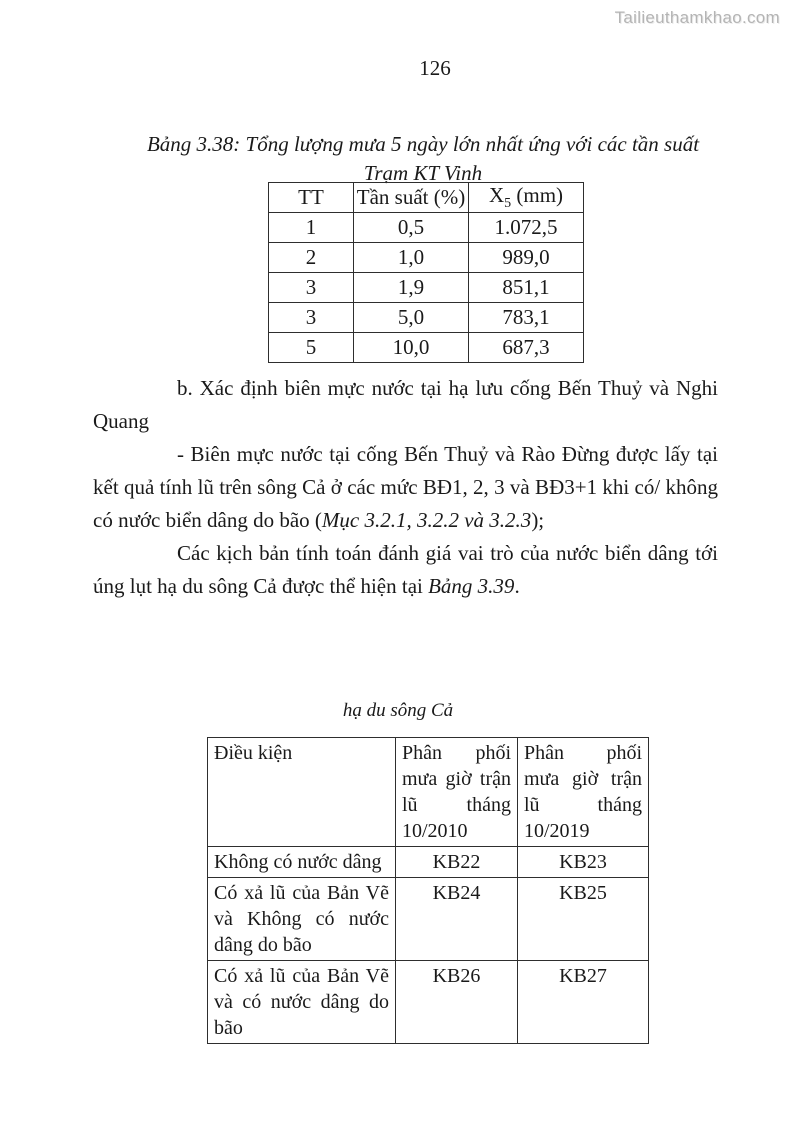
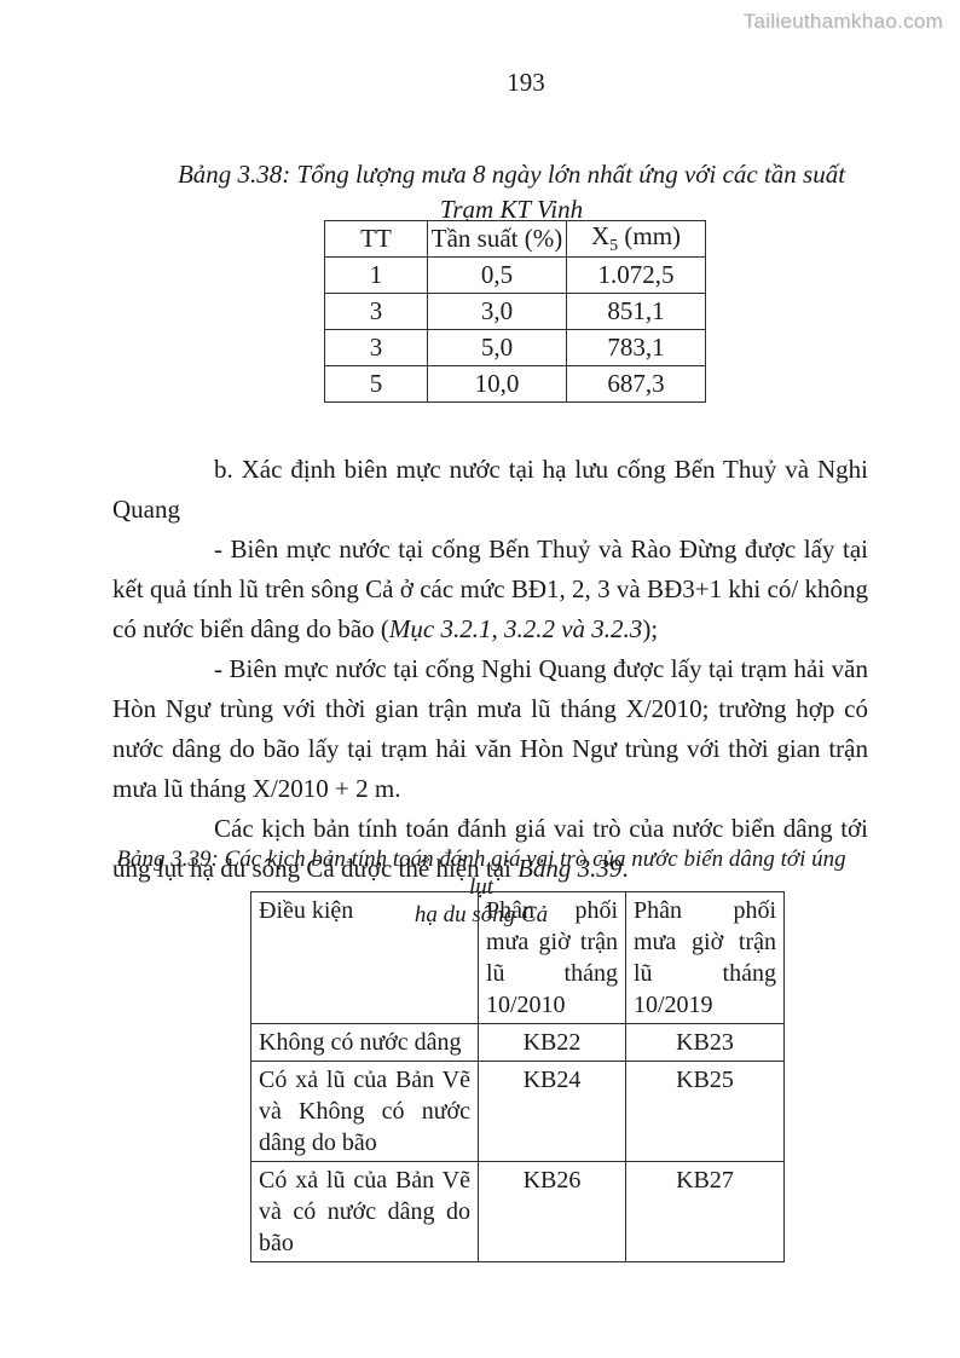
  Tailieuthamkhao.com
- 126
+ 193
- Bảng 3.38: Tổng lượng mưa 5 ngày lớn nhất ứng với các tần suất
+ Bảng 3.38: Tổng lượng mưa 8 ngày lớn nhất ứng với các tần suất
  Trạm KT Vinh
  TT	Tần suất (%)	X5 (mm)
  1	0,5	1.072,5
- 2	1,0	989,0
- 3	1,9	851,1
+ 3	3,0	851,1
  3	5,0	783,1
  5	10,0	687,3
  b. Xác định biên mực nước tại hạ lưu cống Bến Thuỷ và Nghi Quang
  - Biên mực nước tại cống Bến Thuỷ và Rào Đừng được lấy tại kết quả tính lũ trên sông Cả ở các mức BĐ1, 2, 3 và BĐ3+1 khi có/ không có nước biển dâng do bão (Mục 3.2.1, 3.2.2 và 3.2.3);
+ - Biên mực nước tại cống Nghi Quang được lấy tại trạm hải văn Hòn Ngư trùng với thời gian trận mưa lũ tháng X/2010; trường hợp có nước dâng do bão lấy tại trạm hải văn Hòn Ngư trùng với thời gian trận mưa lũ tháng X/2010 + 2 m.
  Các kịch bản tính toán đánh giá vai trò của nước biển dâng tới úng lụt hạ du sông Cả được thể hiện tại Bảng 3.39.
+ Bảng 3.39: Các kịch bản tính toán đánh giá vai trò của nước biển dâng tới úng lụt
  hạ du sông Cả
  Điều kiện	Phân phối mưa giờ trận lũ tháng 10/2010	Phân phối mưa giờ trận lũ tháng 10/2019
  Không có nước dâng	KB22	KB23
  Có xả lũ của Bản Vẽ và Không có nước dâng do bão	KB24	KB25
  Có xả lũ của Bản Vẽ và có nước dâng do bão	KB26	KB27
